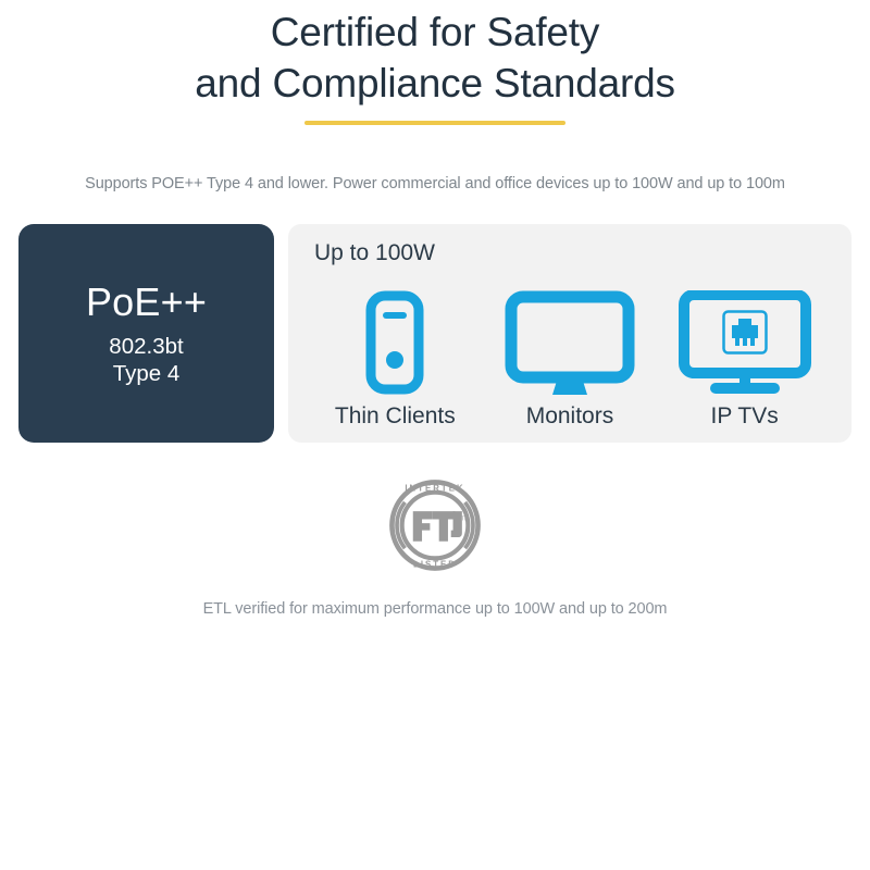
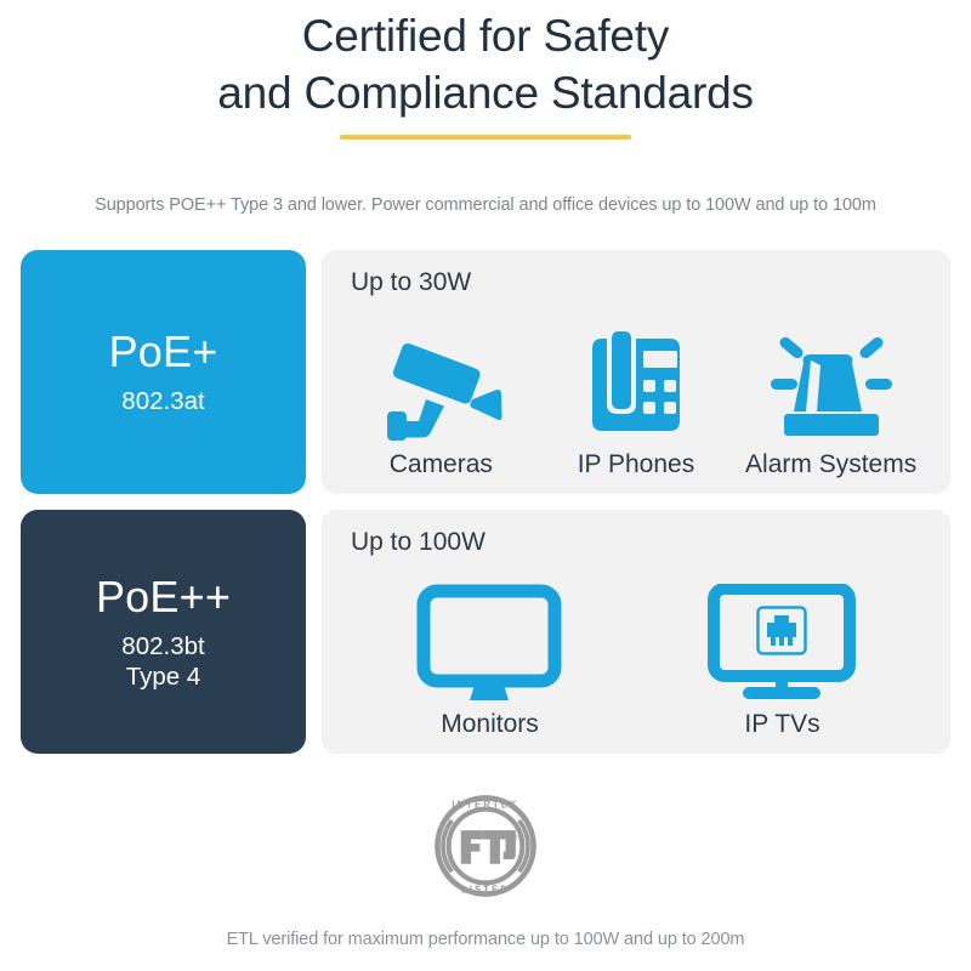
  Certified for Safety
  and Compliance Standards
- Supports POE++ Type 4 and lower. Power commercial and office devices up to 100W and up to 100m
+ Supports POE++ Type 3 and lower. Power commercial and office devices up to 100W and up to 100m
+ PoE+
+ 802.3at
+ Up to 30W
+ Cameras
+ IP Phones
+ Alarm Systems
  PoE++
  802.3bt
  Type 4
  Up to 100W
- Thin Clients
  Monitors
  IP TVs
  INTERTEK
  LISTED
  ETL verified for maximum performance up to 100W and up to 200m
